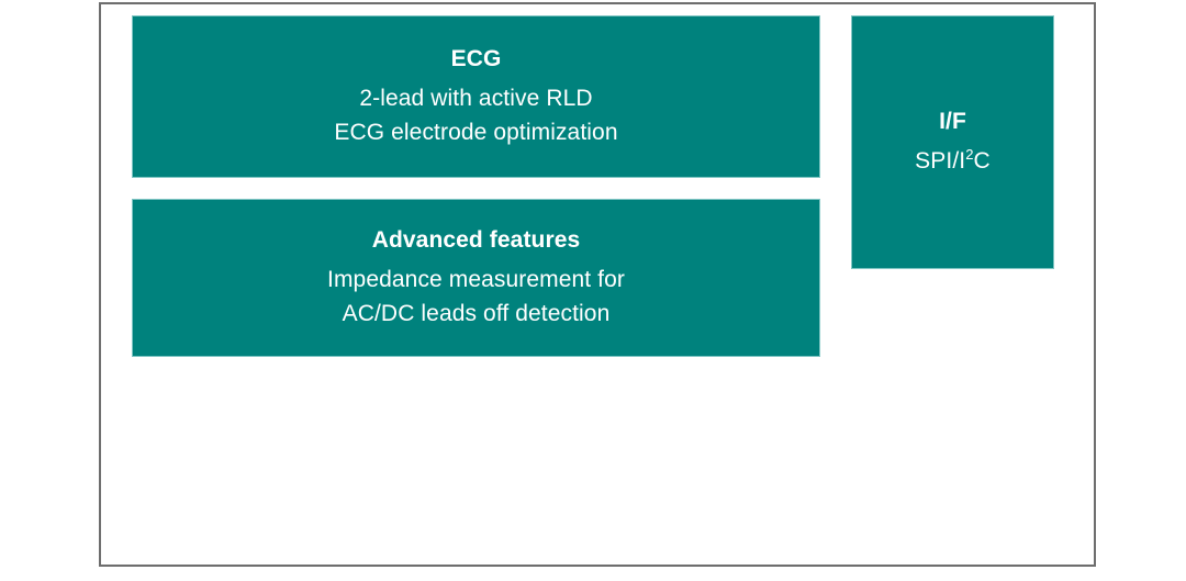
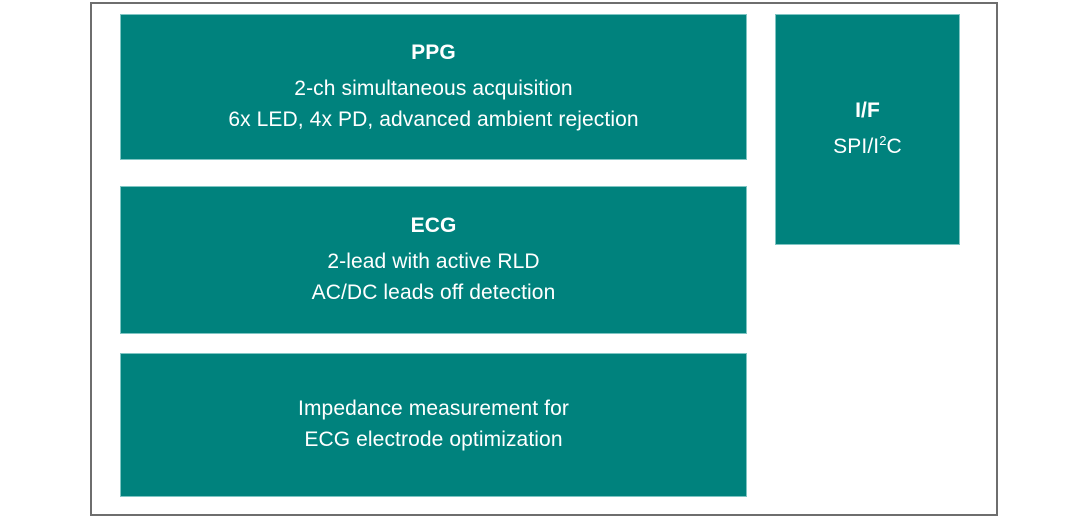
+ PPG
+ 2-ch simultaneous acquisition
+ 6x LED, 4x PD, advanced ambient rejection
  ECG
  2-lead with active RLD
- ECG electrode optimization
+ AC/DC leads off detection
- Advanced features
  Impedance measurement for
- AC/DC leads off detection
+ ECG electrode optimization
  I/F
  SPI/I2C
